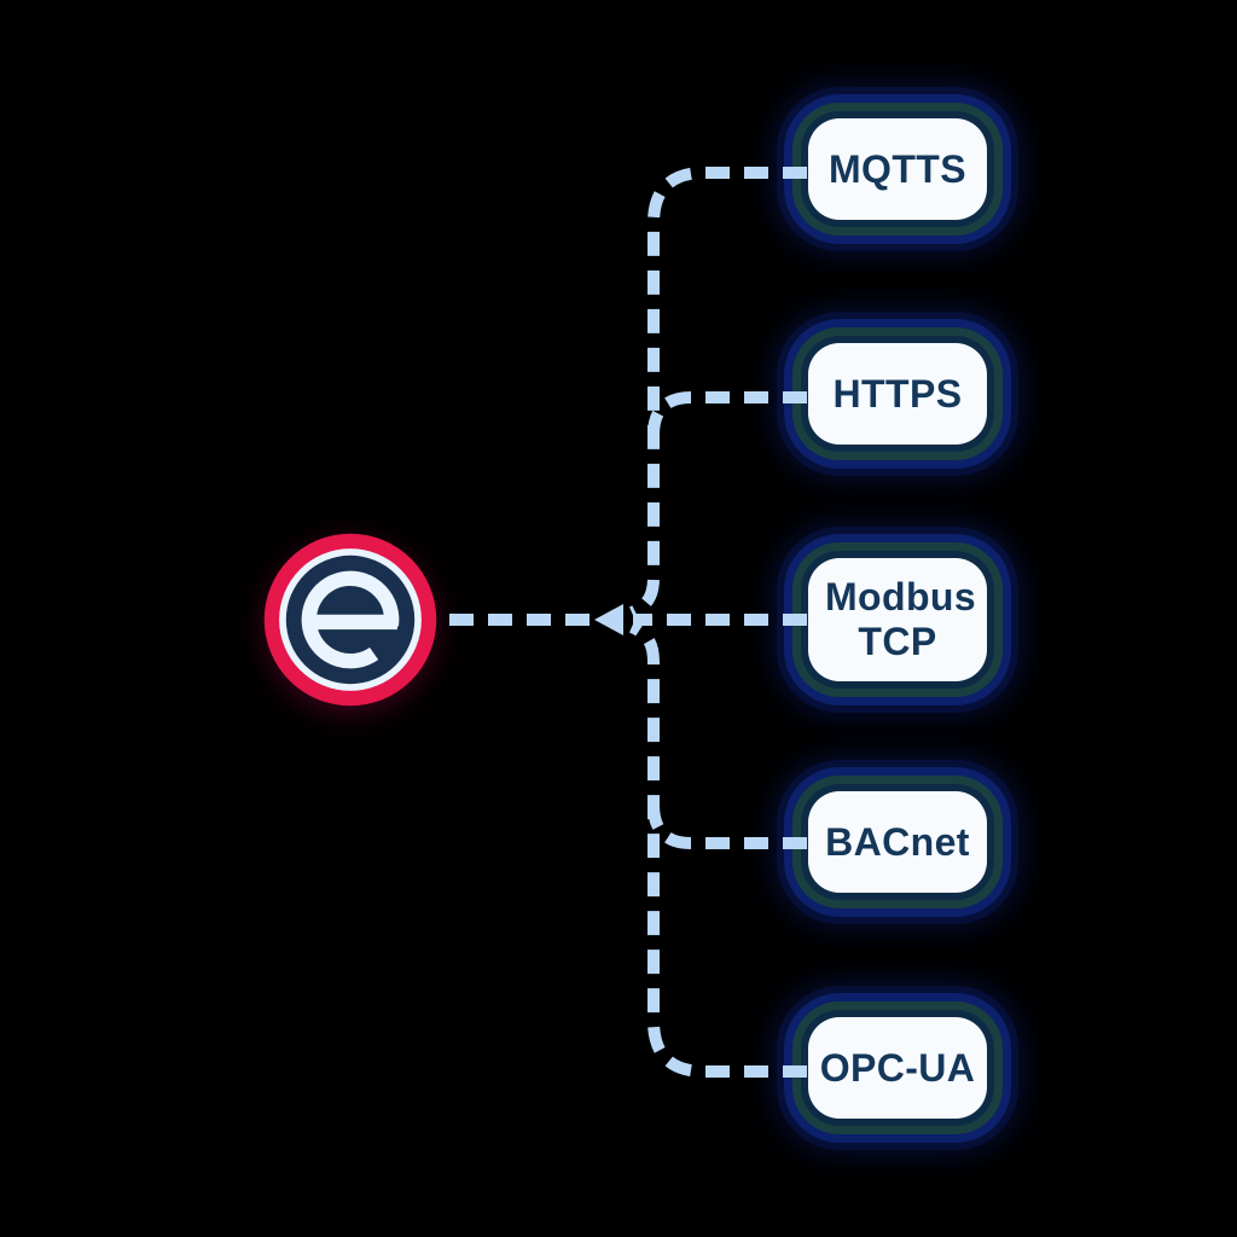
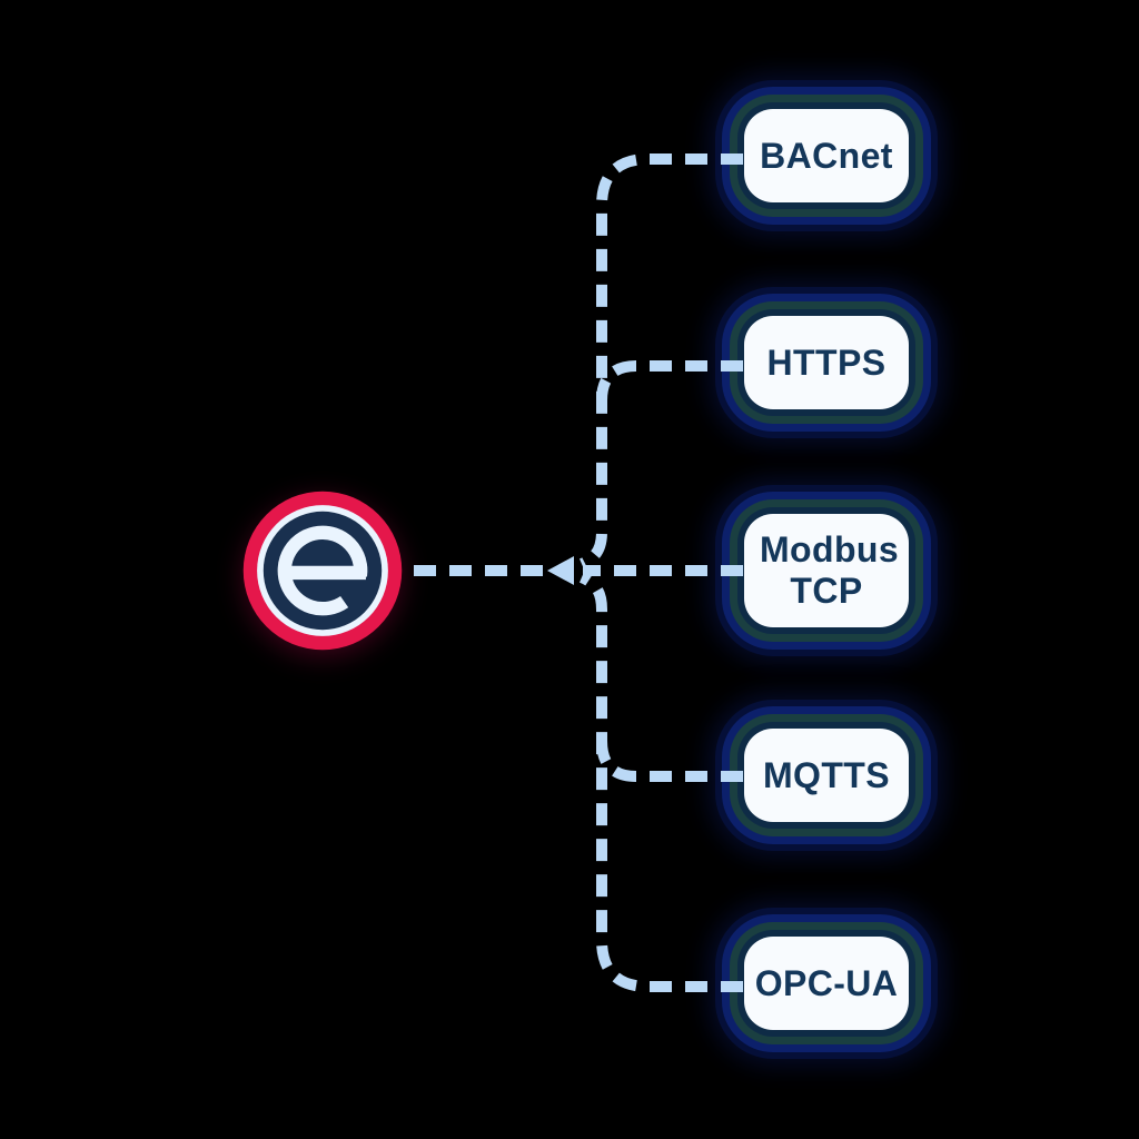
- MQTTS
+ BACnet
  HTTPS
  Modbus TCP
- BACnet
+ MQTTS
  OPC-UA
